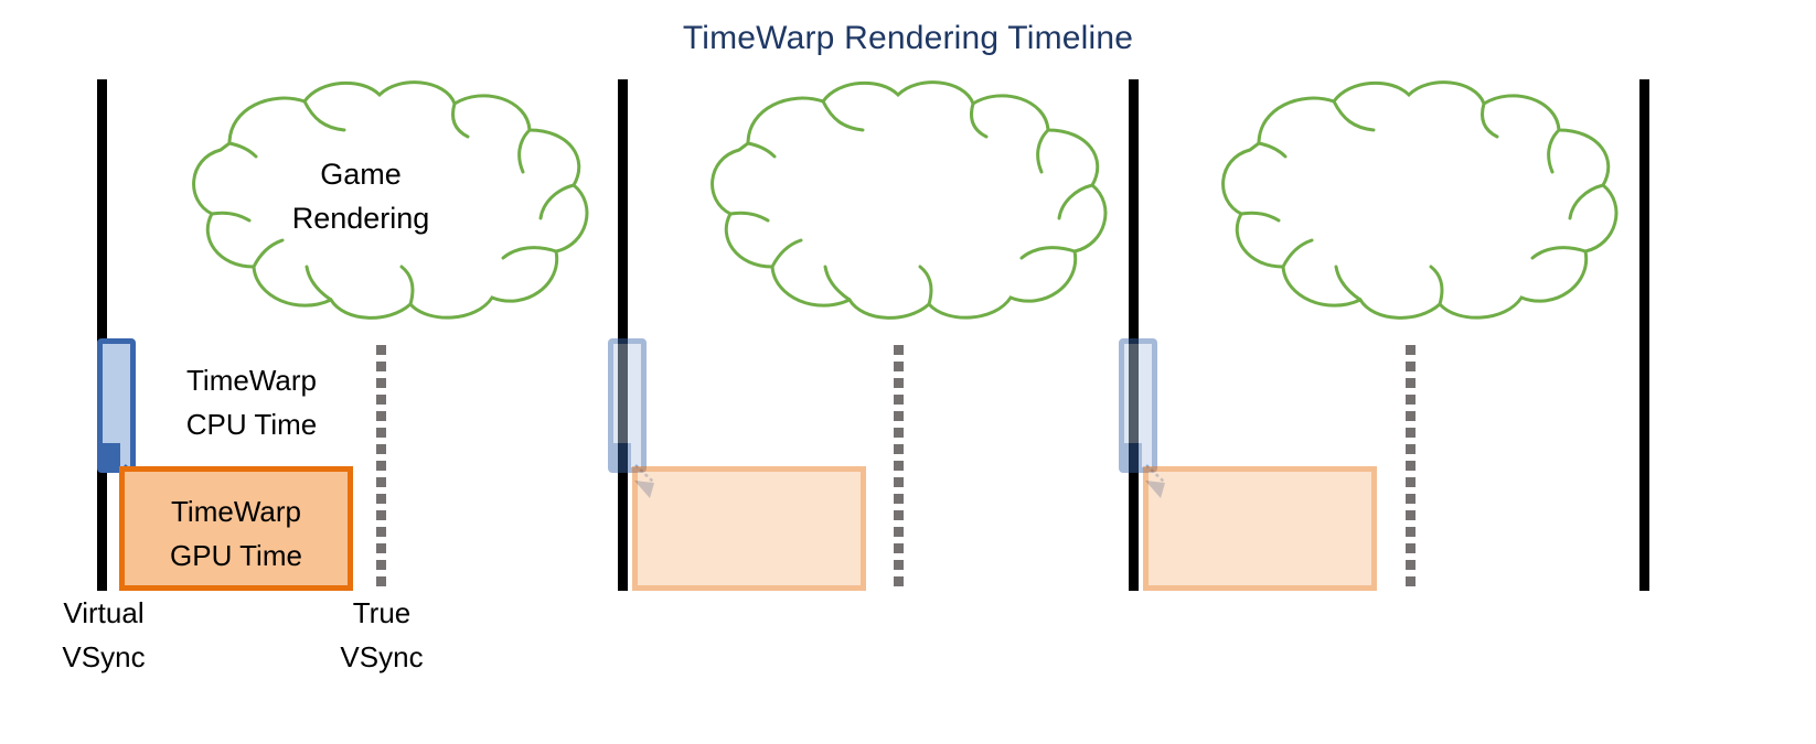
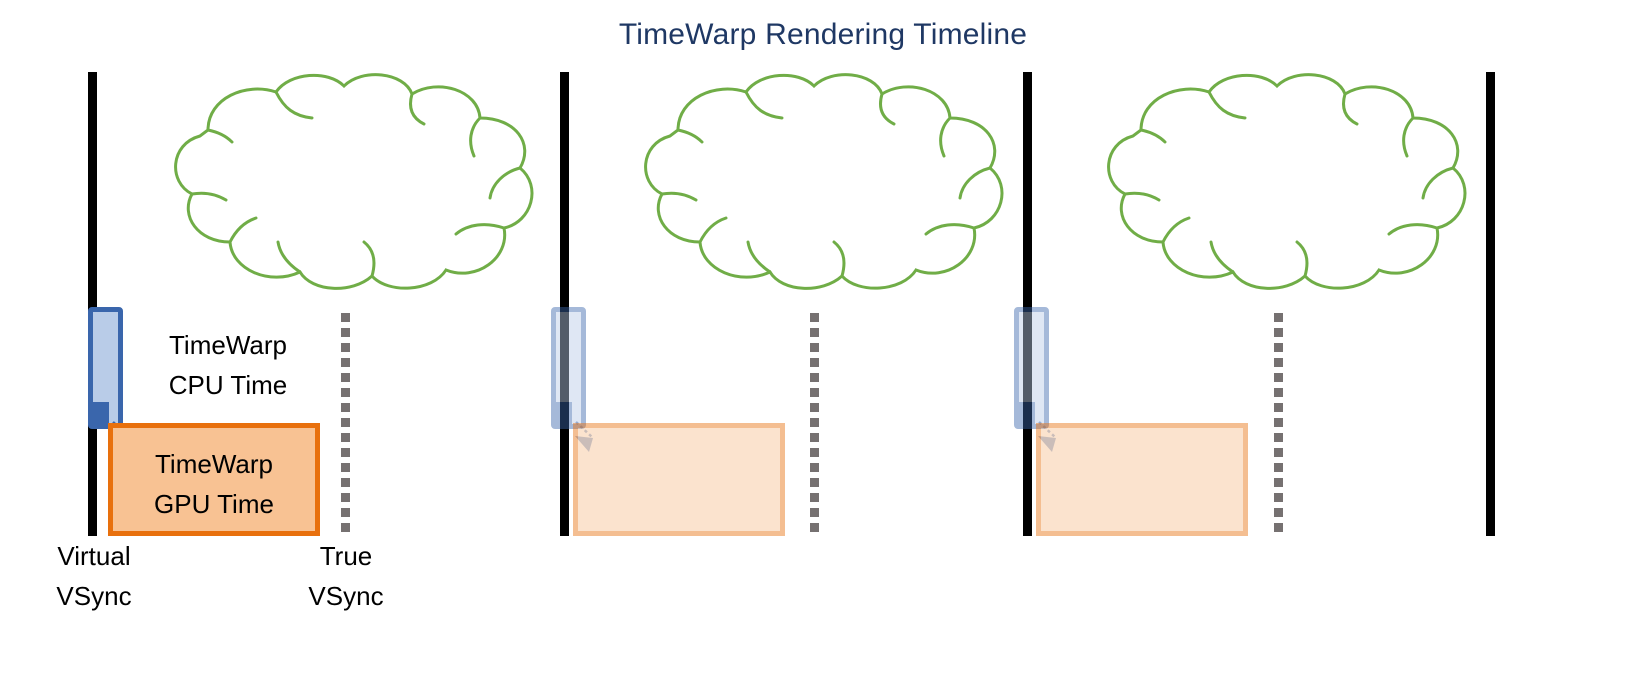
  TimeWarp Rendering Timeline
- Game
- Rendering
  TimeWarp
  CPU Time
  TimeWarp
  GPU Time
  Virtual
  VSync
  True
  VSync
